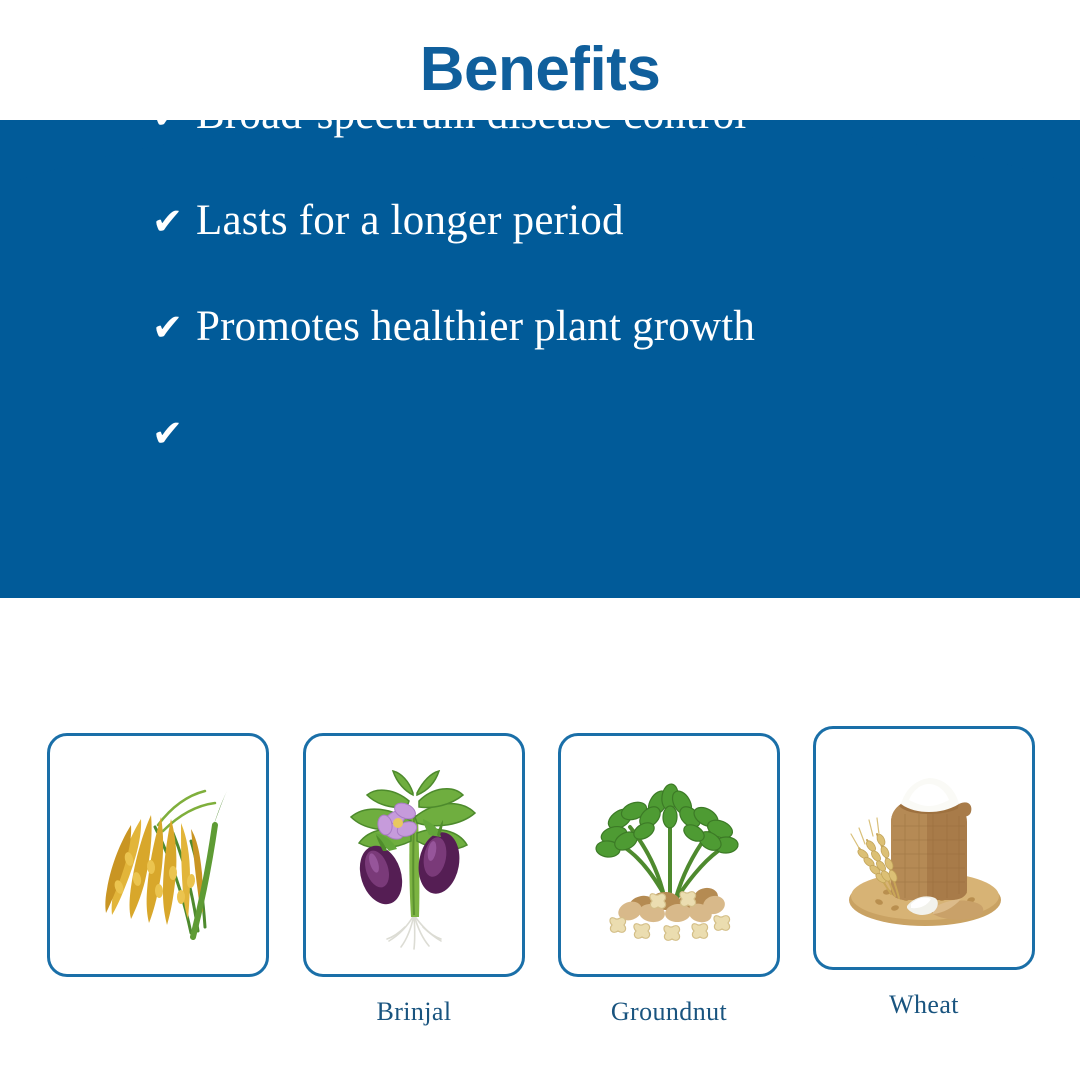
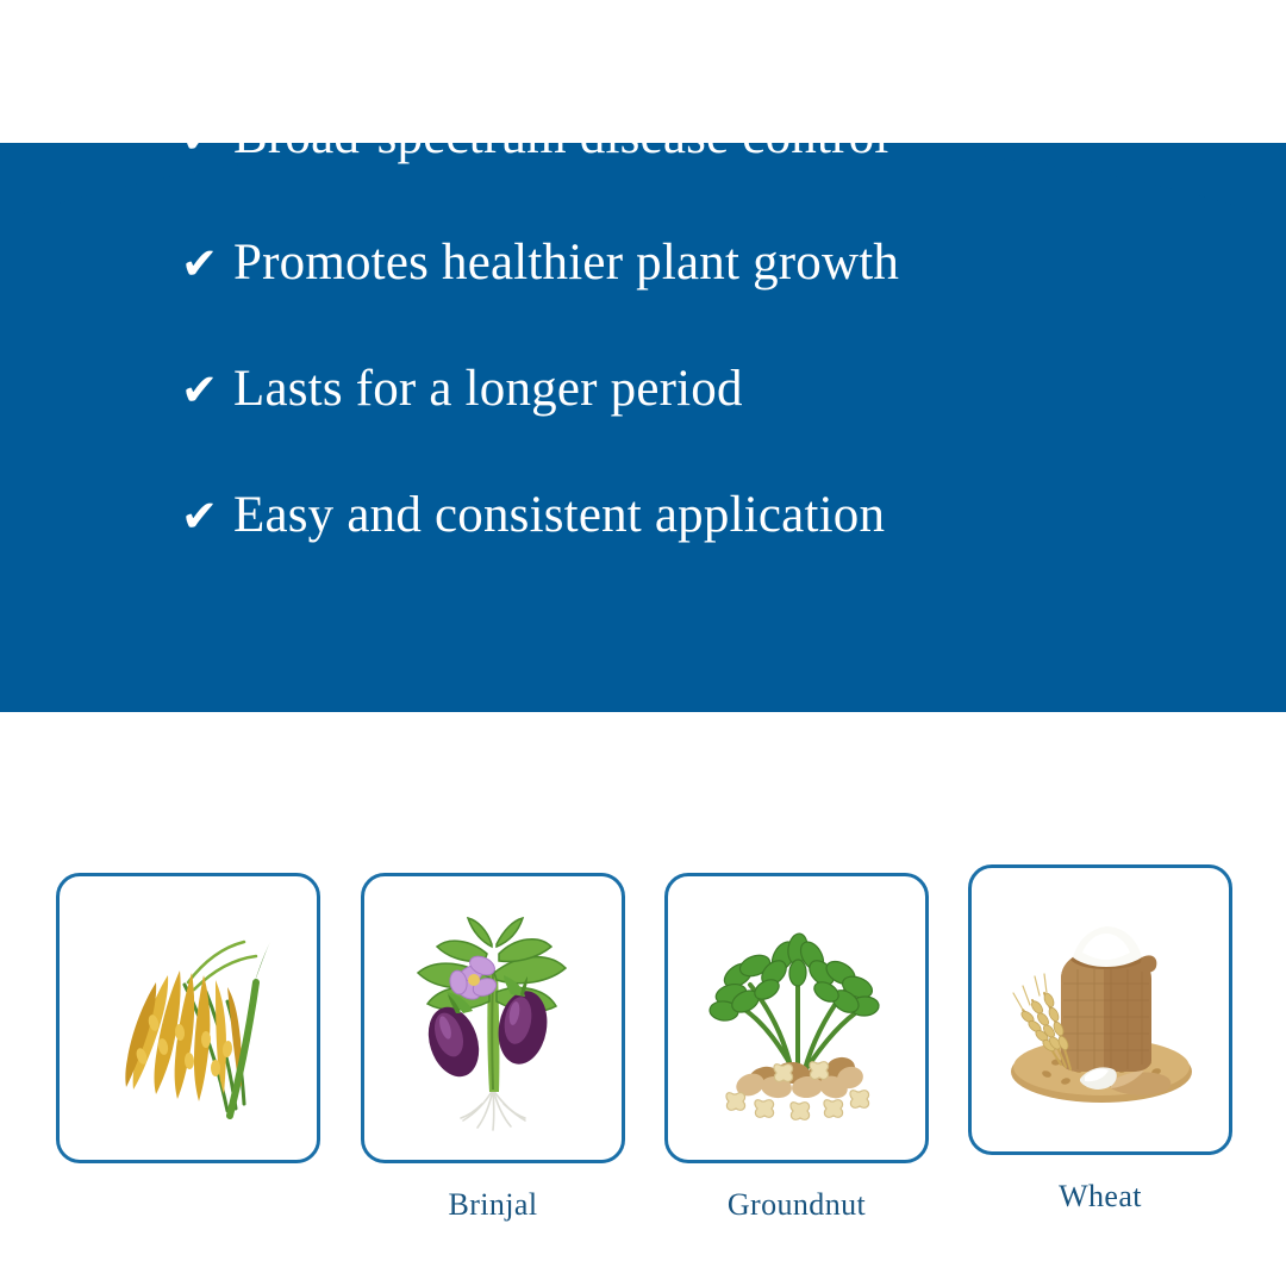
- Benefits
  ✔
  Broad-spectrum disease control
  ✔
- Lasts for a longer period
+ Promotes healthier plant growth
  ✔
- Promotes healthier plant growth
+ Lasts for a longer period
  ✔
+ Easy and consistent application
  Brinjal
  Groundnut
  Wheat
